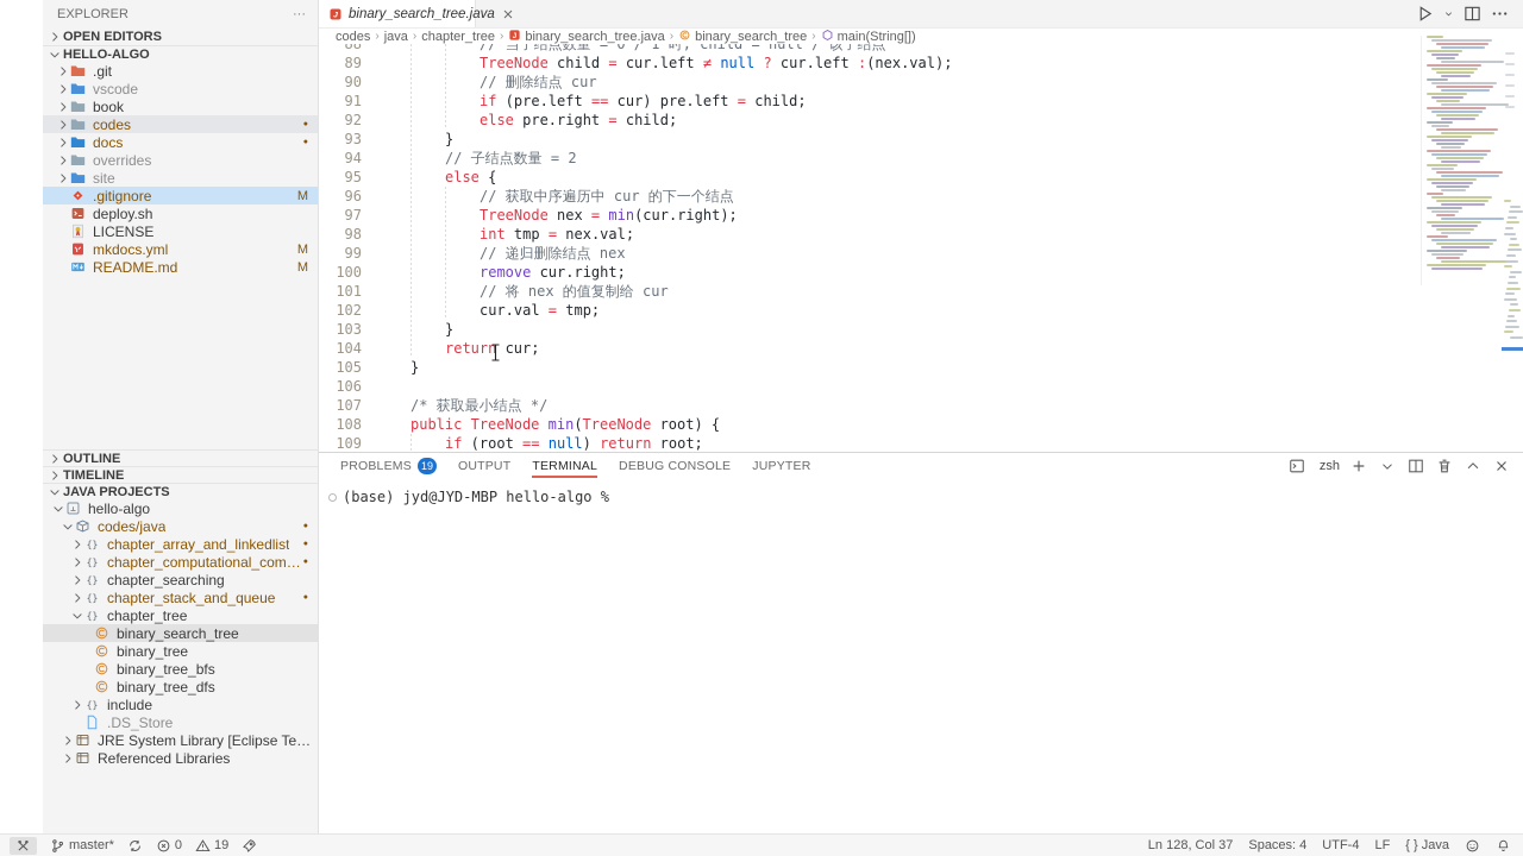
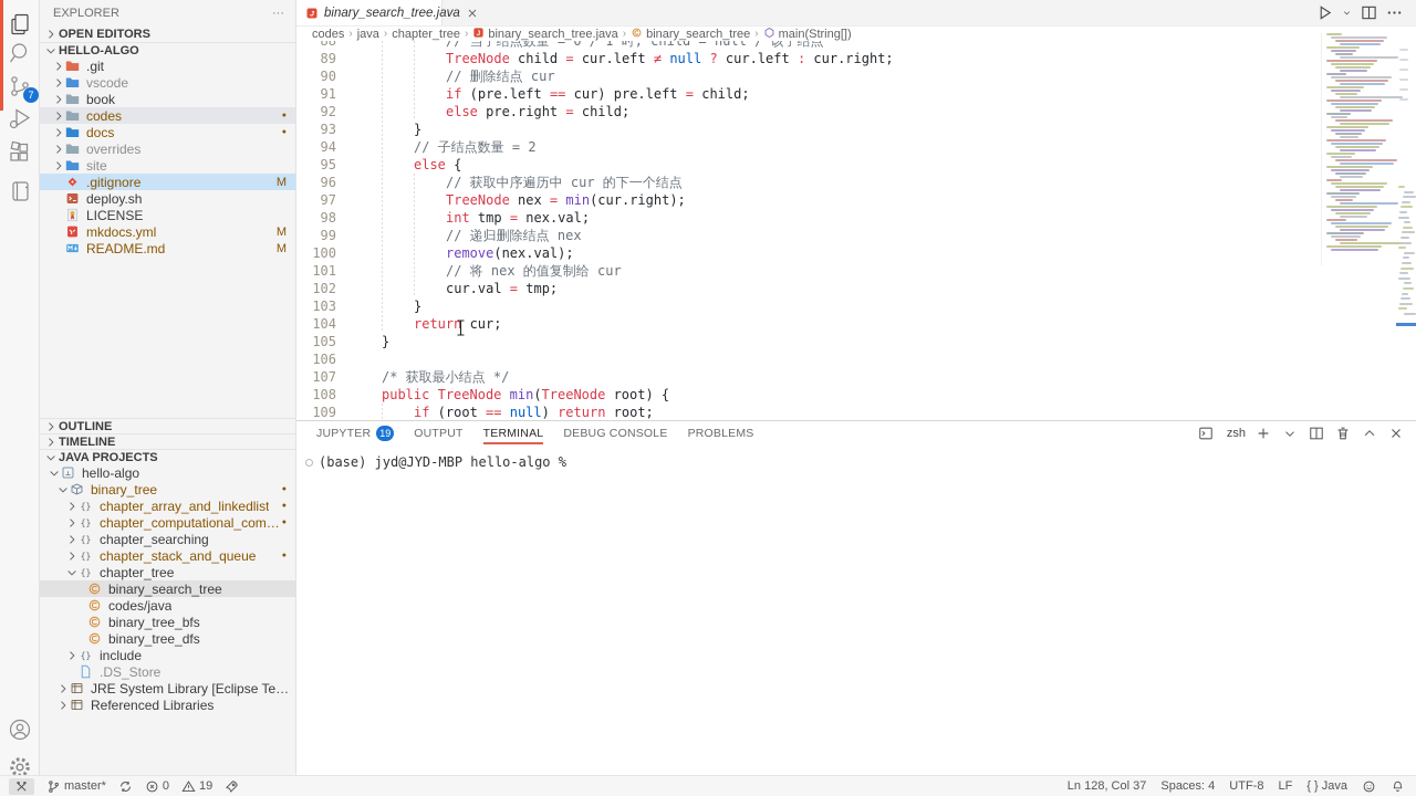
+ 7
  EXPLORER
  ···
  OPEN EDITORS
  HELLO-ALGO
  .git
  vscode
  book
  codes
  docs
  overrides
  site
  .gitignore
  M
  deploy.sh
  LICENSE
  mkdocs.yml
  M
  README.md
  M
  OUTLINE
  TIMELINE
  JAVA PROJECTS
  hello-algo
- codes/java
+ binary_tree
  {}
  chapter_array_and_linkedlist
  {}
  chapter_computational_comple
  {}
  chapter_searching
  {}
  chapter_stack_and_queue
  {}
  chapter_tree
  binary_search_tree
- binary_tree
+ codes/java
  binary_tree_bfs
  binary_tree_dfs
  {}
  include
  .DS_Store
  JRE System Library [Eclipse Temu
  Referenced Libraries
  binary_search_tree.java
  codes
  ›
  java
  ›
  chapter_tree
  ›
  binary_search_tree.java
  ›
  binary_search_tree
  ›
  main(String[])
  88
  // 当子结点数量 = 0 / 1 时, child = null / 该子结点
  89
- TreeNode child = cur.left ≠ null ? cur.left :(nex.val);
+ TreeNode child = cur.left ≠ null ? cur.left : cur.right;
  90
  // 删除结点 cur
  91
  if (pre.left == cur) pre.left = child;
  92
  else pre.right = child;
  93
  }
  94
  // 子结点数量 = 2
  95
  else {
  96
  // 获取中序遍历中 cur 的下一个结点
  97
  TreeNode nex = min(cur.right);
  98
  int tmp = nex.val;
  99
  // 递归删除结点 nex
  100
- remove cur.right;
+ remove(nex.val);
  101
  // 将 nex 的值复制给 cur
  102
  cur.val = tmp;
  103
  }
  104
  return cur;
  105
  }
  106
  107
  /* 获取最小结点 */
  108
  public TreeNode min(TreeNode root) {
  109
  if (root == null) return root;
- PROBLEMS
+ JUPYTER
  19
  OUTPUT
  TERMINAL
  DEBUG CONSOLE
- JUPYTER
+ PROBLEMS
  zsh
  (base) jyd@JYD-MBP hello-algo %
  master*
  0
  19
  Ln 128, Col 37
  Spaces: 4
- UTF-4
+ UTF-8
  LF
  { } Java
